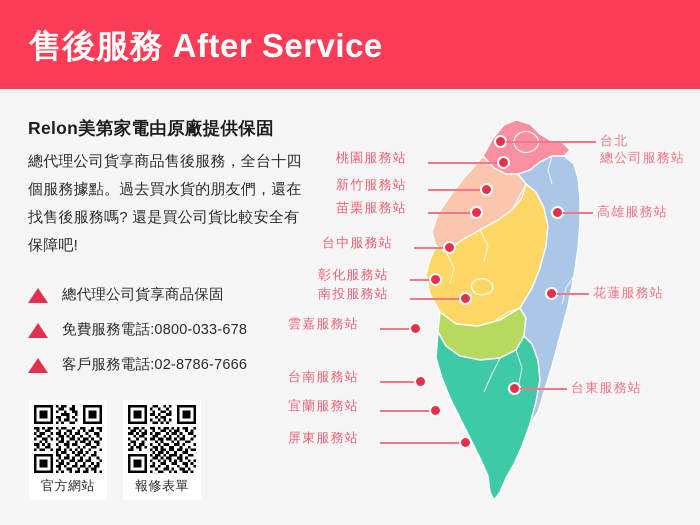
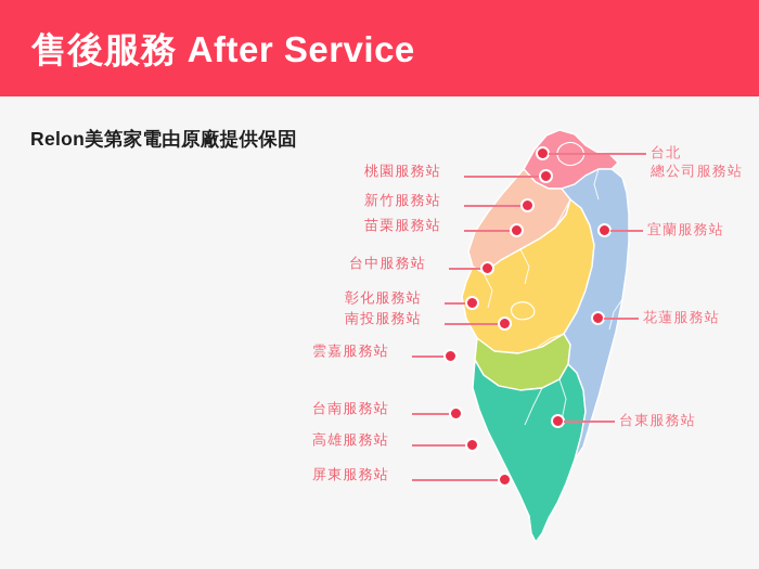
  售後服務 After Service
  Relon美第家電由原廠提供保固
- 總代理公司貨享商品售後服務，全台十四個服務據點。過去買水貨的朋友們，還在找售後服務嗎? 還是買公司貨比較安全有保障吧!
- 總代理公司貨享商品保固
- 免費服務電話:0800-033-678
- 客戶服務電話:02-8786-7666
- 官方網站
- 報修表單
  桃園服務站
  新竹服務站
  苗栗服務站
  台中服務站
  彰化服務站
  南投服務站
  雲嘉服務站
  台南服務站
- 宜蘭服務站
+ 高雄服務站
  屏東服務站
  台北
  總公司服務站
- 高雄服務站
+ 宜蘭服務站
  花蓮服務站
  台東服務站
